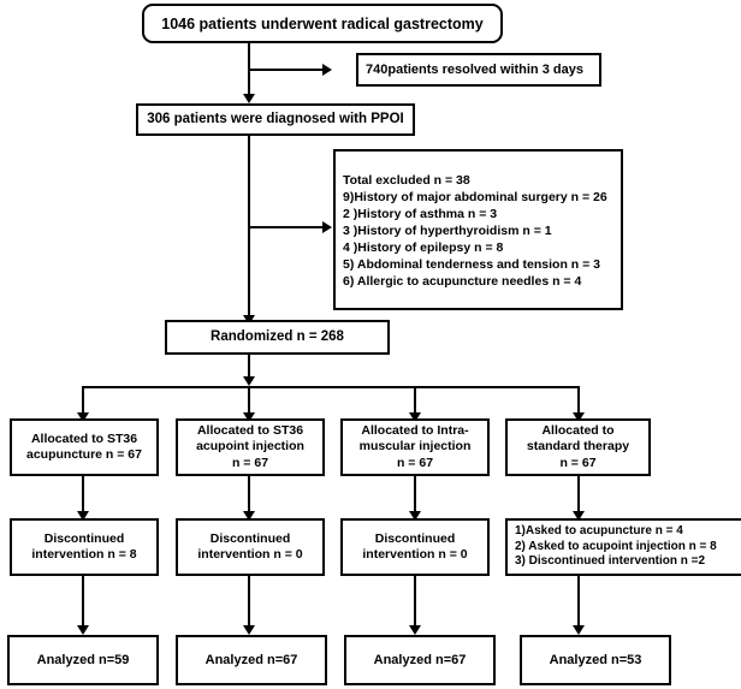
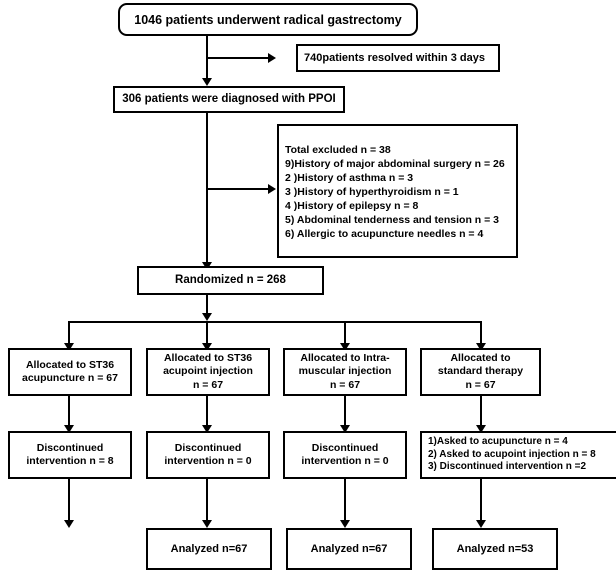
  1046 patients underwent radical gastrectomy
  740patients resolved within 3 days
  306 patients were diagnosed with PPOI
  Total excluded n = 38
  9)History of major abdominal surgery n = 26
  2 )History of asthma n = 3
  3 )History of hyperthyroidism n = 1
  4 )History of epilepsy n = 8
  5) Abdominal tenderness and tension n = 3
  6) Allergic to acupuncture needles n = 4
  Randomized n = 268
  Allocated to ST36
  acupuncture n = 67
  Allocated to ST36
  acupoint injection
  n = 67
  Allocated to Intra-
  muscular injection
  n = 67
  Allocated to
  standard therapy
  n = 67
  Discontinued
  intervention n = 8
  Discontinued
  intervention n = 0
  Discontinued
  intervention n = 0
  1)Asked to acupuncture n = 4
  2) Asked to acupoint injection n = 8
  3) Discontinued intervention n =2
- Analyzed n=59
  Analyzed n=67
  Analyzed n=67
  Analyzed n=53
